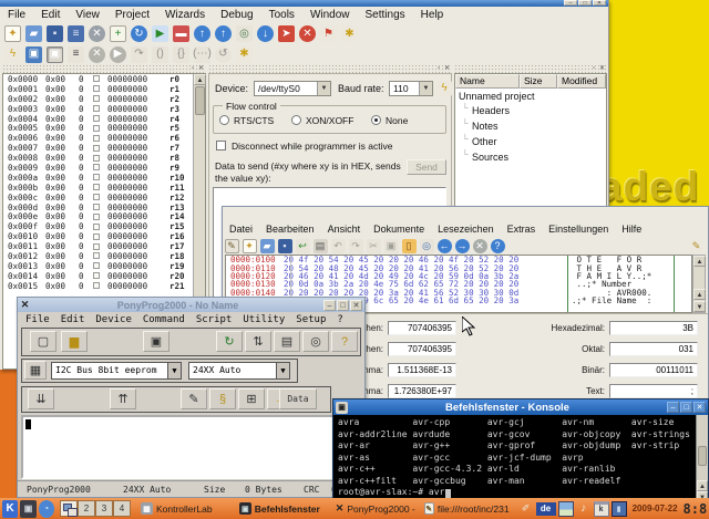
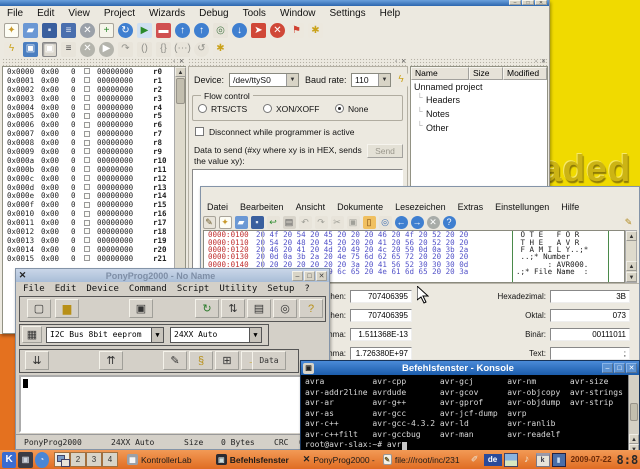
  aded
  File
  Edit
  View
  Project
  Wizards
  Debug
  Tools
  Window
  Settings
  Help
  ✦
  ▰
  ▪
  ≡
  ✕
  +
  ↻
  ▶
  ▬
  ↑
  ↑
  ◎
  ↓
  ➤
  ✕
  ⚑
  ✱
  ϟ
  ▣
  ▣
  ≡
  ✕
  ▶
  ↷
  ()
  {}
  (⋯)
  ↺
  ✱
  0x0000
  0x00
  0
  00000000
  r0
  0x0001
  0x00
  0
  00000000
  r1
  0x0002
  0x00
  0
  00000000
  r2
  0x0003
  0x00
  0
  00000000
  r3
  0x0004
  0x00
  0
  00000000
  r4
  0x0005
  0x00
  0
  00000000
  r5
  0x0006
  0x00
  0
  00000000
  r6
  0x0007
  0x00
  0
  00000000
  r7
  0x0008
  0x00
  0
  00000000
  r8
  0x0009
  0x00
  0
  00000000
  r9
  0x000a
  0x00
  0
  00000000
  r10
  0x000b
  0x00
  0
  00000000
  r11
  0x000c
  0x00
  0
  00000000
  r12
  0x000d
  0x00
  0
  00000000
  r13
  0x000e
  0x00
  0
  00000000
  r14
  0x000f
  0x00
  0
  00000000
  r15
  0x0010
  0x00
  0
  00000000
  r16
  0x0011
  0x00
  0
  00000000
  r17
  0x0012
  0x00
  0
  00000000
  r18
  0x0013
  0x00
  0
  00000000
  r19
  0x0014
  0x00
  0
  00000000
  r20
  0x0015
  0x00
  0
  00000000
  r21
  Device:
  /dev/ttyS0
  Baud rate:
  110
  ϟ
  Flow control
  RTS/CTS
  XON/XOFF
  None
  Disconnect while programmer is active
  Data to send (#xy where xy is in HEX, sends
  the value xy):
  Send
  Name
  Size
  Modified
  Unnamed project
  Headers
  Notes
  Other
- Sources
  Datei
  Bearbeiten
  Ansicht
  Dokumente
  Lesezeichen
  Extras
  Einstellungen
  Hilfe
  ✎
  ✦
  ▰
  ▪
  ↩
  ▤
  ↶
  ↷
  ✂
  ▣
  ▯
  ◎
  ←
  →
  ✕
  ?
  ✎
  0000:0100
  2 4f 20 54 20 45 20 20 20 46 20 4f 20 52 20 20
  O T E F O R
  0000:0110
  2 54 20 48 20 45 20 20 20 41 20 56 20 52 20 20
  T H E A V R
  0000:0120
  2 46 20 41 20 4d 20 49 20 4c 20 59 0d 0a 3b 2a
  F A M I L Y..;*
  0000:0130
  2 0d 0a 3b 2a 20 4e 75 6d 62 65 72 20 20 20 20
  ..;* Number
  0000:0140
  2 20 20 20 20 20 20 3a 20 41 56 52 30 30 30 0d
  : AVR000.
  .;* File Name :
  707406395
  707406395
  1.511368E-13
  1.726380E+97
  Hexadezimal:
  3B
  Oktal:
- 031
+ 073
  Binär:
  00111011
  Text:
  ;
  ✕
  PonyProg2000 - No Name
  File
  Edit
  Device
  Command
  Script
  Utility
  Setup
  ?
  ▢
  ▆
  ▣
  ↻
  ⇅
  ▤
  ◎
  ?
  ▦
  I2C Bus 8bit eeprom
  ▼
  24XX Auto
  ▼
  ⇊
  ⇈
  ✎
  §
  ⊞
  Data
  PonyProg2000
  24XX Auto
  Size
  0 Bytes
  CRC
  Befehlsfenster - Konsole
  avra avr-cpp avr-gcj avr-nm avr-size
  avr-addr2line avrdude avr-gcov avr-objcopy avr-strings
  avr-ar avr-g++ avr-gprof avr-objdump avr-strip
  avr-as avr-gcc avr-jcf-dump avrp
  avr-c++ avr-gcc-4.3.2 avr-ld avr-ranlib
  avr-c++filt avr-gccbug avr-man avr-readelf
  root@avr-slax:~# avr
  K
  ▣
  ◔
  1
  2
  3
  4
  KontrollerLab
  Befehlsfenster
  ✕
  PonyProg2000 -
  file:///root/inc/231
  ✐
  de
  ♪
  2009-07-22
  8:8
